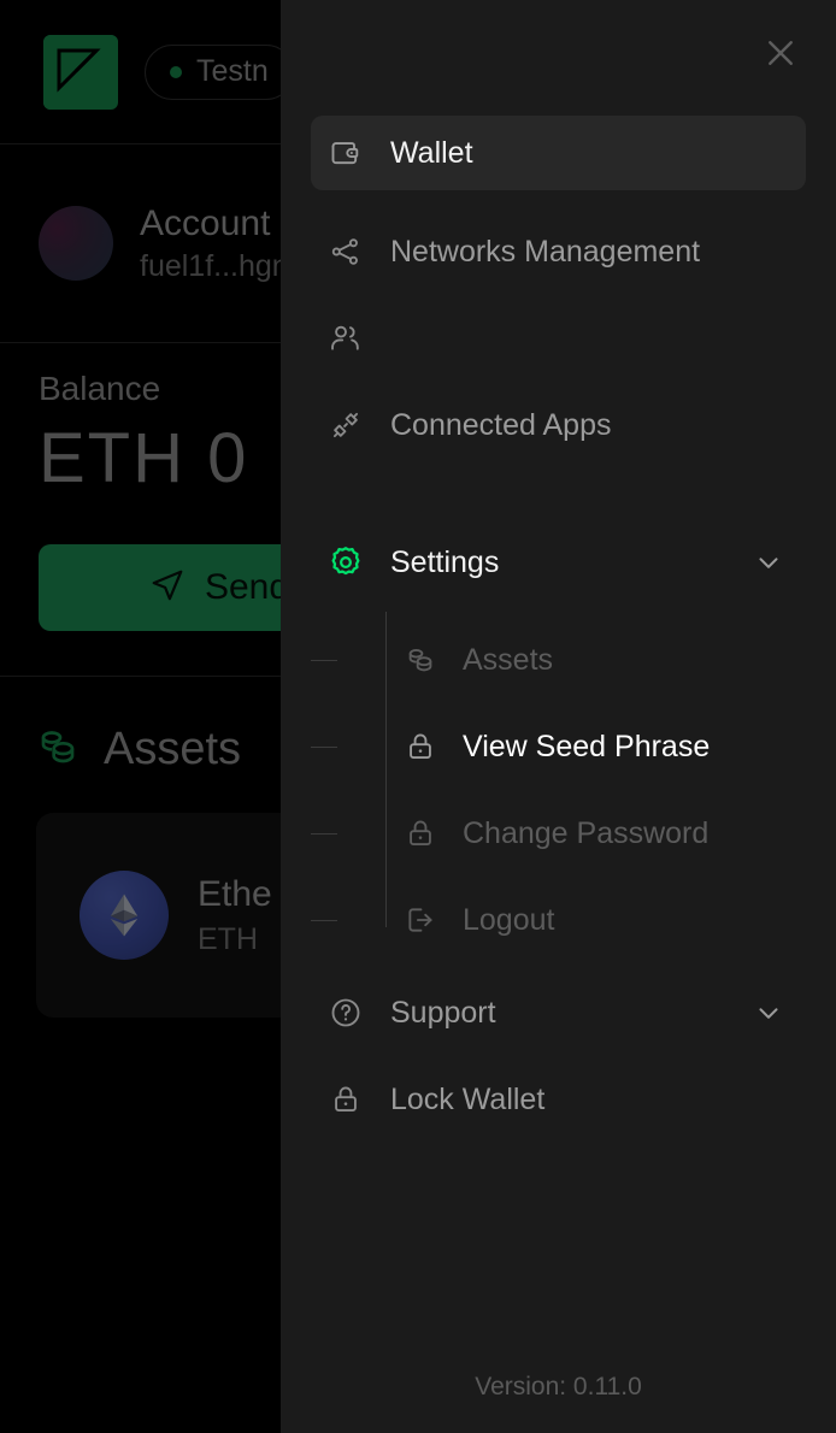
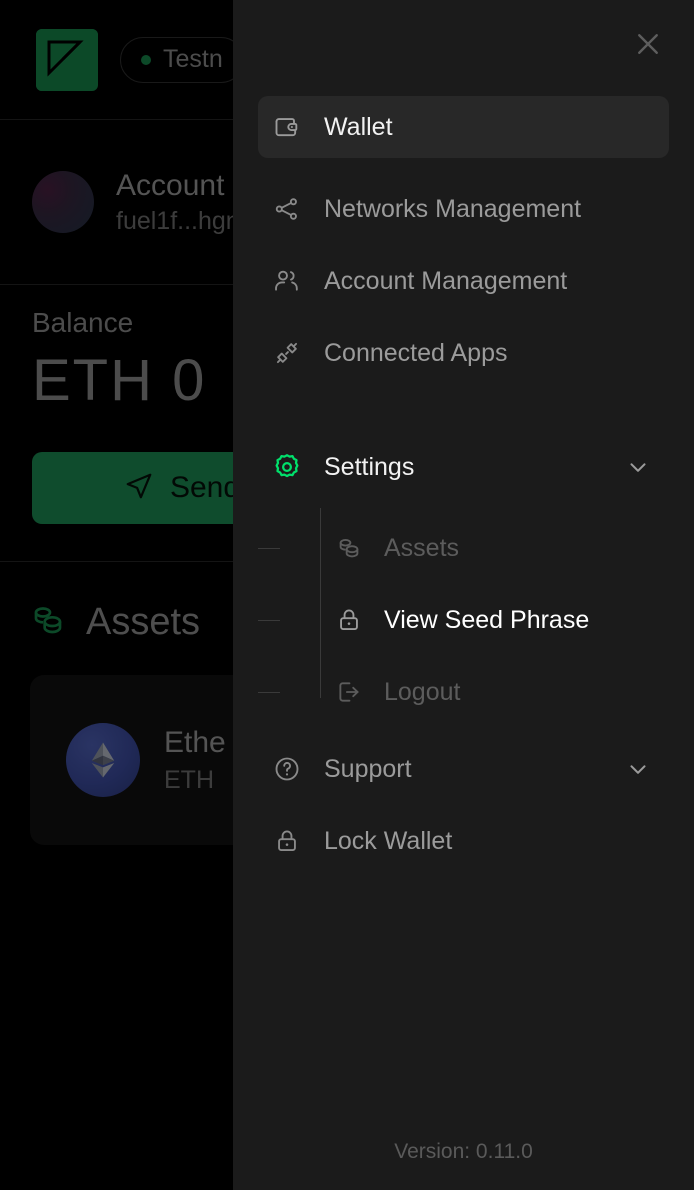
  Testn
  Account
  fuel1f...hg
  Balance
  ETH 0
  Send
  Assets
  Ethe
  ETH
  Wallet
  Networks Management
+ Account Management
  Connected Apps
  Settings
  Assets
  View Seed Phrase
- Change Password
  Logout
  Support
  Lock Wallet
  Version: 0.11.0
